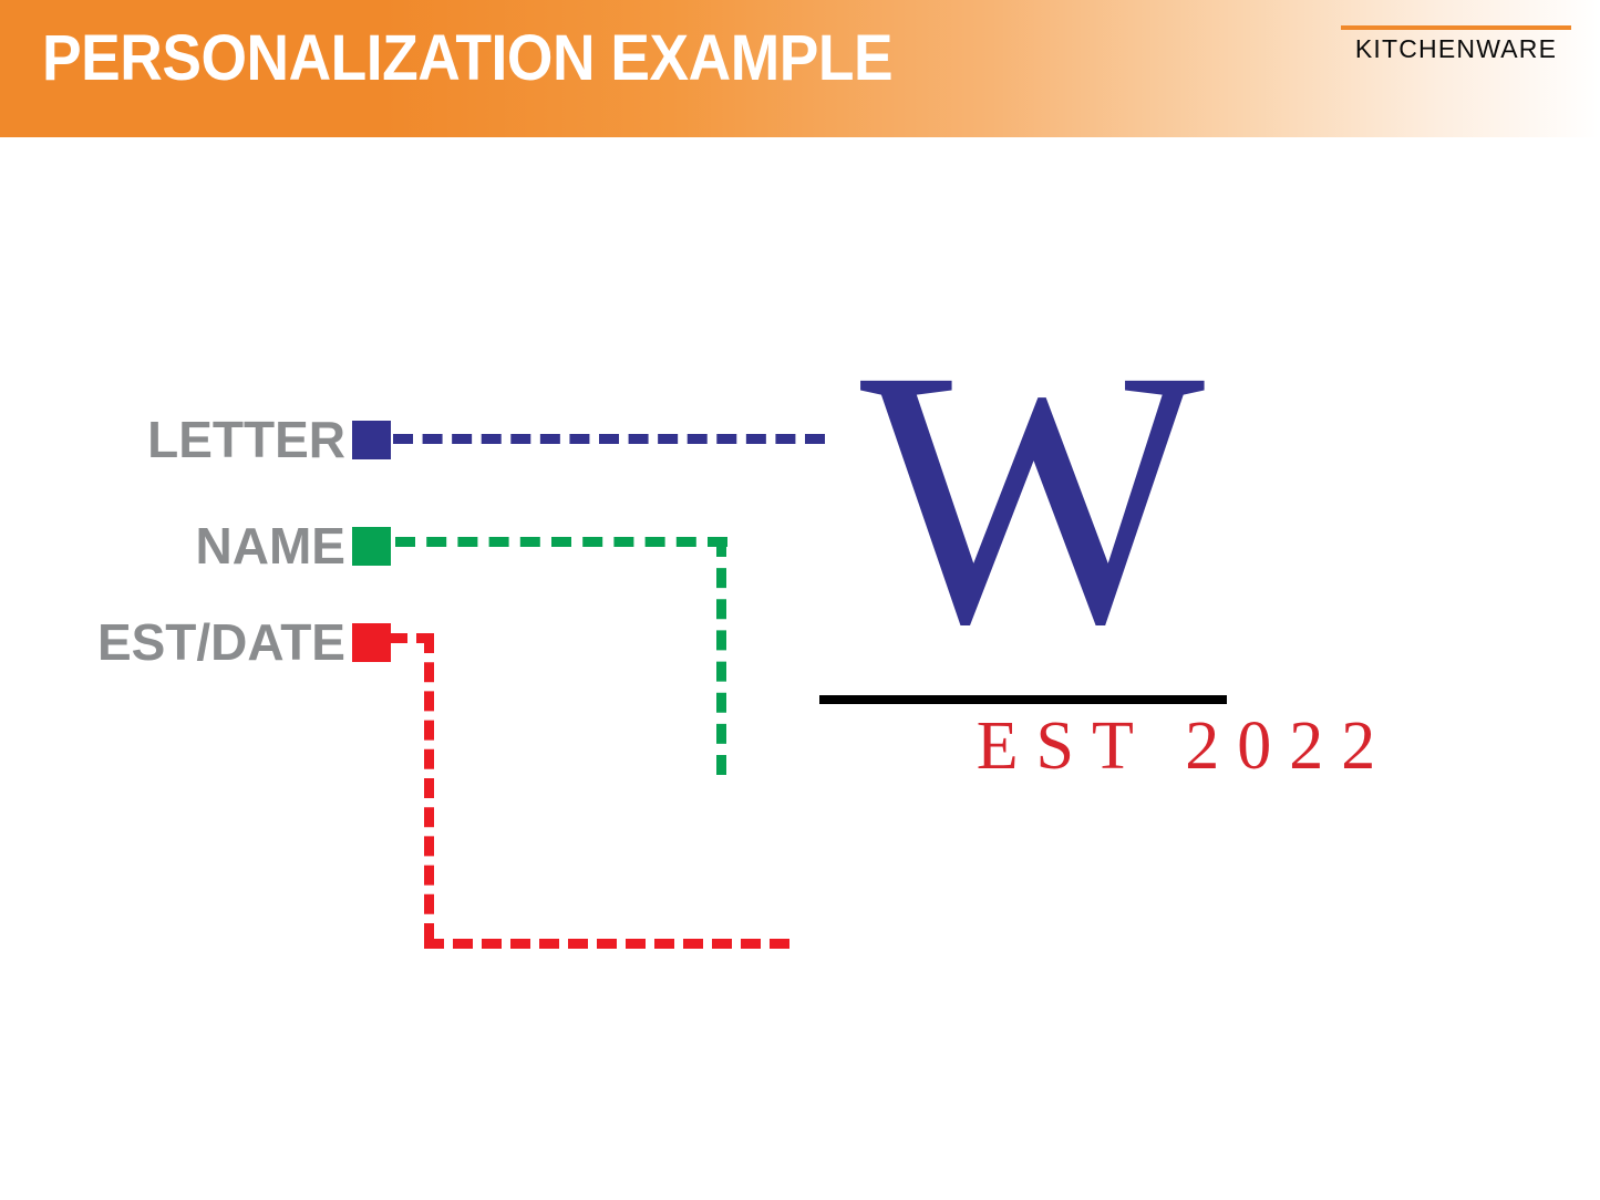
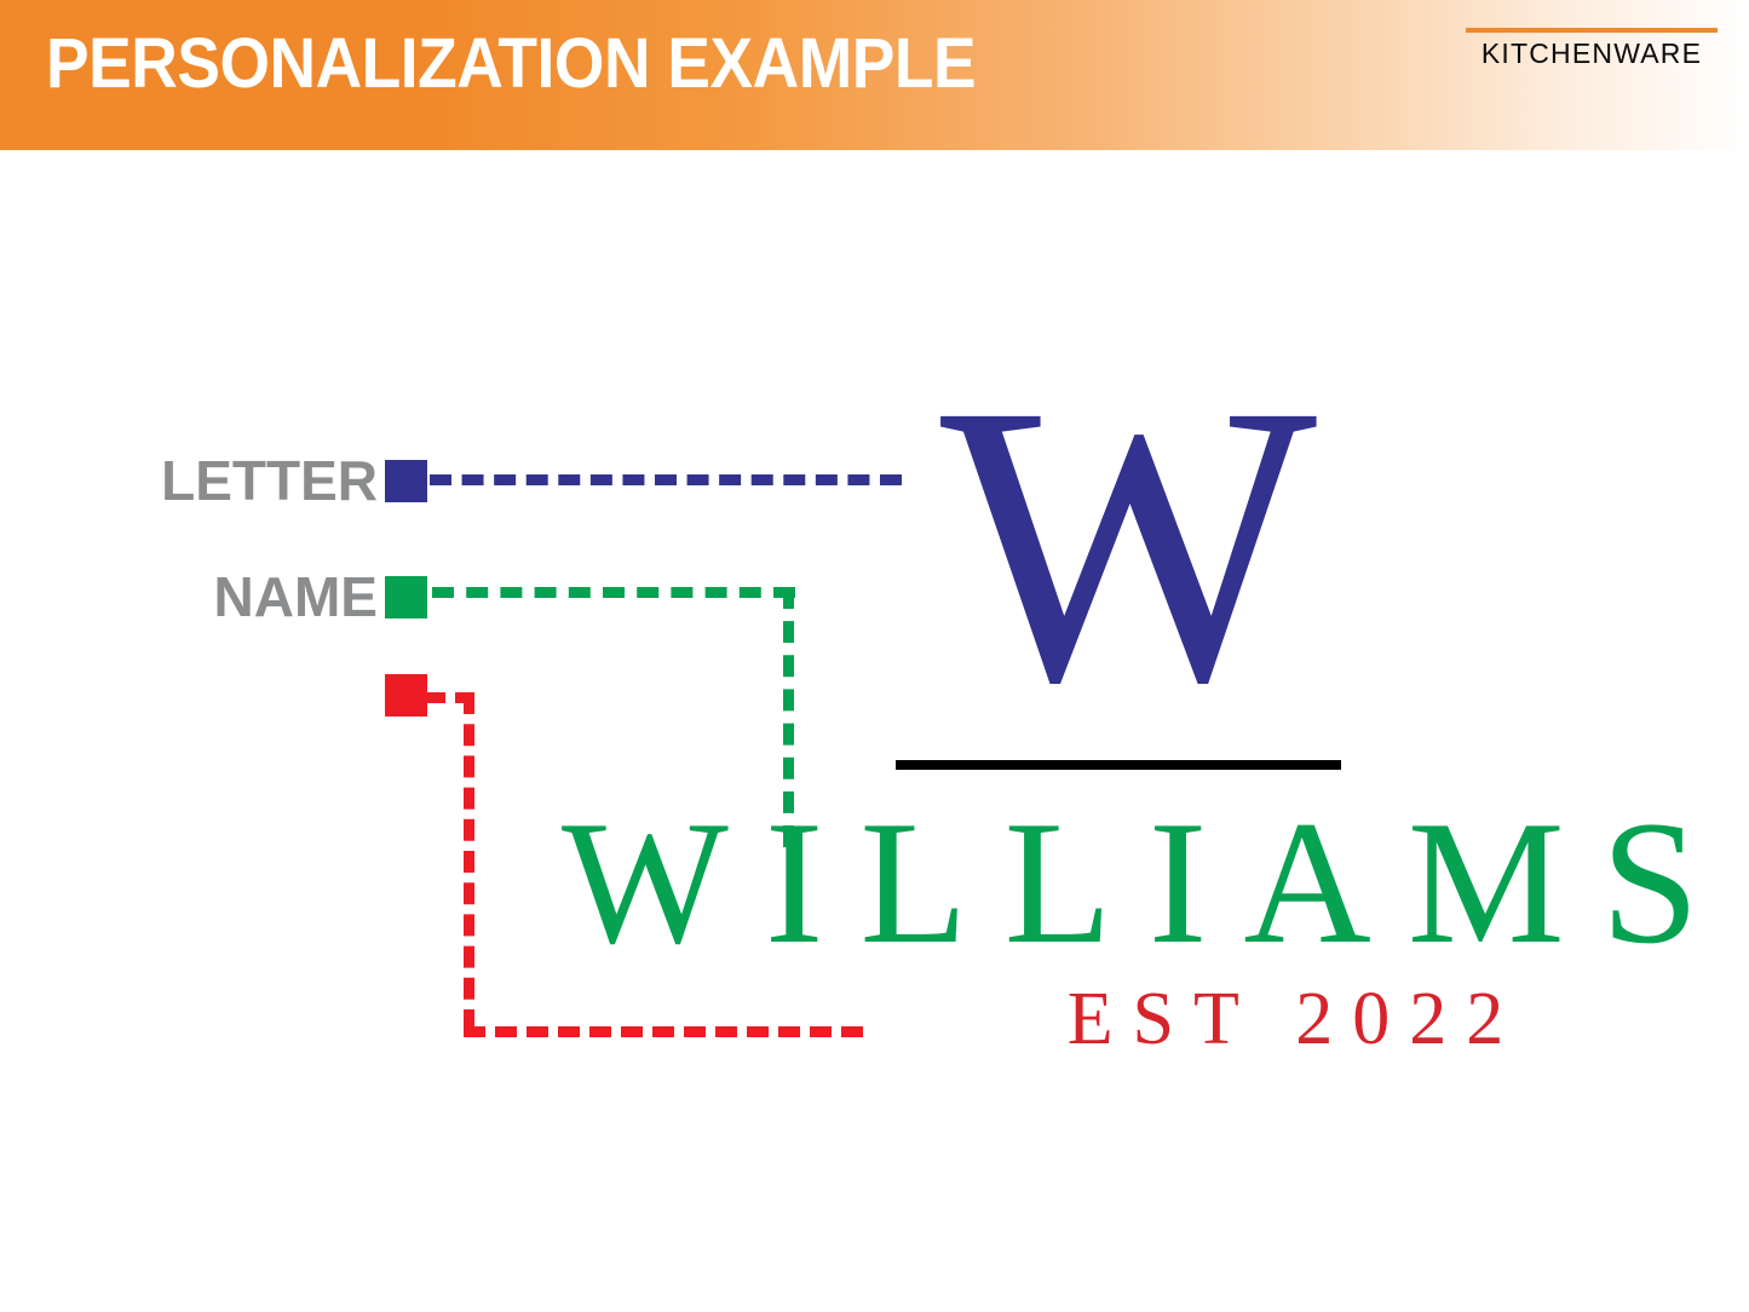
  PERSONALIZATION EXAMPLE
  KITCHENWARE
  LETTER
  NAME
- EST/DATE
  W
+ WILLIAMS
  EST 2022
